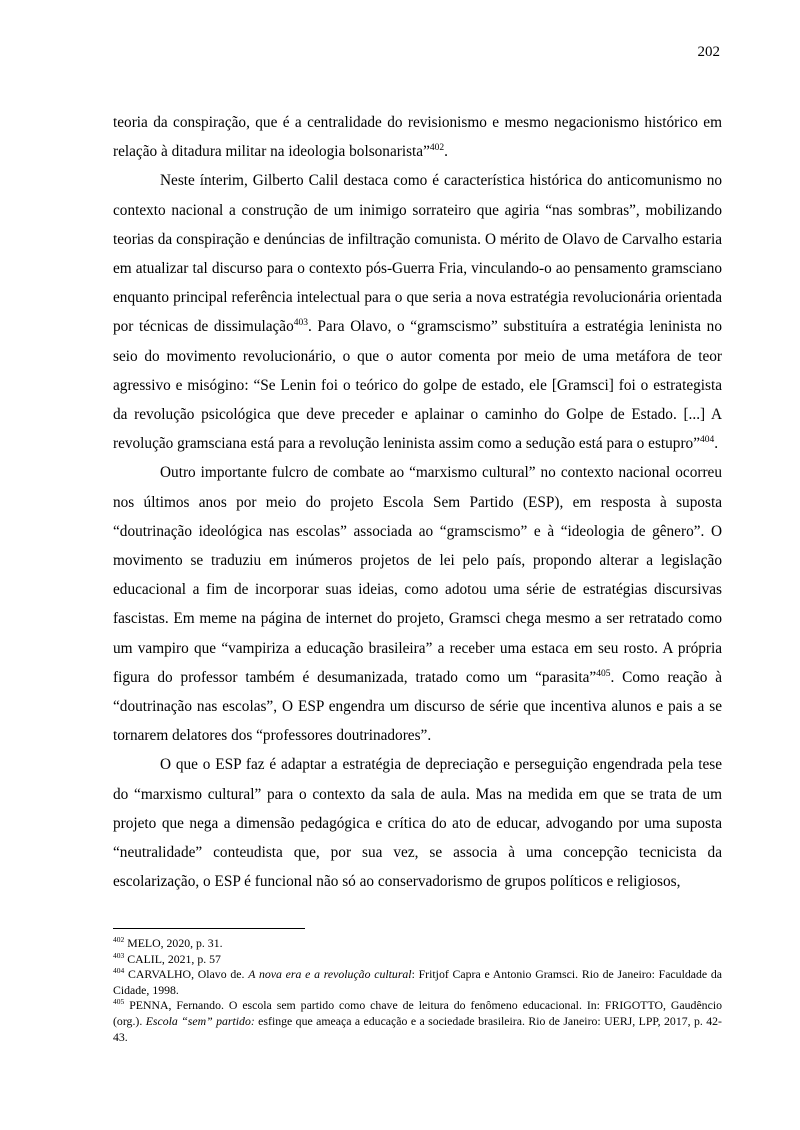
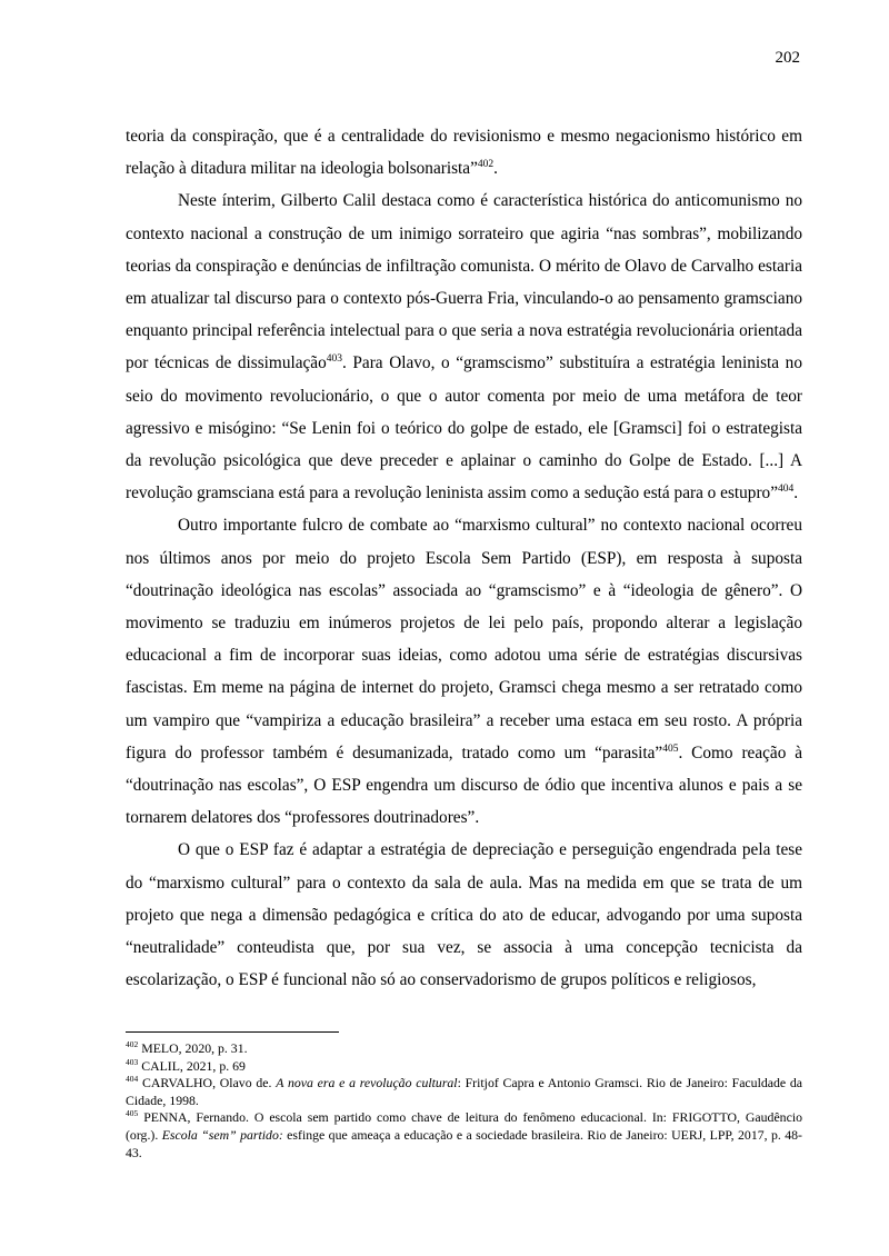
  202
  teoria da conspiração, que é a centralidade do revisionismo e mesmo negacionismo histórico em relação à ditadura militar na ideologia bolsonarista”402.
  Neste ínterim, Gilberto Calil destaca como é característica histórica do anticomunismo no contexto nacional a construção de um inimigo sorrateiro que agiria “nas sombras”, mobilizando teorias da conspiração e denúncias de infiltração comunista. O mérito de Olavo de Carvalho estaria em atualizar tal discurso para o contexto pós-Guerra Fria, vinculando-o ao pensamento gramsciano enquanto principal referência intelectual para o que seria a nova estratégia revolucionária orientada por técnicas de dissimulação403. Para Olavo, o “gramscismo” substituíra a estratégia leninista no seio do movimento revolucionário, o que o autor comenta por meio de uma metáfora de teor agressivo e misógino: “Se Lenin foi o teórico do golpe de estado, ele [Gramsci] foi o estrategista da revolução psicológica que deve preceder e aplainar o caminho do Golpe de Estado. [...] A revolução gramsciana está para a revolução leninista assim como a sedução está para o estupro”404.
- Outro importante fulcro de combate ao “marxismo cultural” no contexto nacional ocorreu nos últimos anos por meio do projeto Escola Sem Partido (ESP), em resposta à suposta “doutrinação ideológica nas escolas” associada ao “gramscismo” e à “ideologia de gênero”. O movimento se traduziu em inúmeros projetos de lei pelo país, propondo alterar a legislação educacional a fim de incorporar suas ideias, como adotou uma série de estratégias discursivas fascistas. Em meme na página de internet do projeto, Gramsci chega mesmo a ser retratado como um vampiro que “vampiriza a educação brasileira” a receber uma estaca em seu rosto. A própria figura do professor também é desumanizada, tratado como um “parasita”405. Como reação à “doutrinação nas escolas”, O ESP engendra um discurso de série que incentiva alunos e pais a se tornarem delatores dos “professores doutrinadores”.
+ Outro importante fulcro de combate ao “marxismo cultural” no contexto nacional ocorreu nos últimos anos por meio do projeto Escola Sem Partido (ESP), em resposta à suposta “doutrinação ideológica nas escolas” associada ao “gramscismo” e à “ideologia de gênero”. O movimento se traduziu em inúmeros projetos de lei pelo país, propondo alterar a legislação educacional a fim de incorporar suas ideias, como adotou uma série de estratégias discursivas fascistas. Em meme na página de internet do projeto, Gramsci chega mesmo a ser retratado como um vampiro que “vampiriza a educação brasileira” a receber uma estaca em seu rosto. A própria figura do professor também é desumanizada, tratado como um “parasita”405. Como reação à “doutrinação nas escolas”, O ESP engendra um discurso de ódio que incentiva alunos e pais a se tornarem delatores dos “professores doutrinadores”.
  O que o ESP faz é adaptar a estratégia de depreciação e perseguição engendrada pela tese do “marxismo cultural” para o contexto da sala de aula. Mas na medida em que se trata de um projeto que nega a dimensão pedagógica e crítica do ato de educar, advogando por uma suposta “neutralidade” conteudista que, por sua vez, se associa à uma concepção tecnicista da escolarização, o ESP é funcional não só ao conservadorismo de grupos políticos e religiosos,
  402 MELO, 2020, p. 31.
- 403 CALIL, 2021, p. 57
+ 403 CALIL, 2021, p. 69
  404 CARVALHO, Olavo de. A nova era e a revolução cultural: Fritjof Capra e Antonio Gramsci. Rio de Janeiro: Faculdade da Cidade, 1998.
- 405 PENNA, Fernando. O escola sem partido como chave de leitura do fenômeno educacional. In: FRIGOTTO, Gaudêncio (org.). Escola “sem” partido: esfinge que ameaça a educação e a sociedade brasileira. Rio de Janeiro: UERJ, LPP, 2017, p. 42-43.
+ 405 PENNA, Fernando. O escola sem partido como chave de leitura do fenômeno educacional. In: FRIGOTTO, Gaudêncio (org.). Escola “sem” partido: esfinge que ameaça a educação e a sociedade brasileira. Rio de Janeiro: UERJ, LPP, 2017, p. 48-43.
